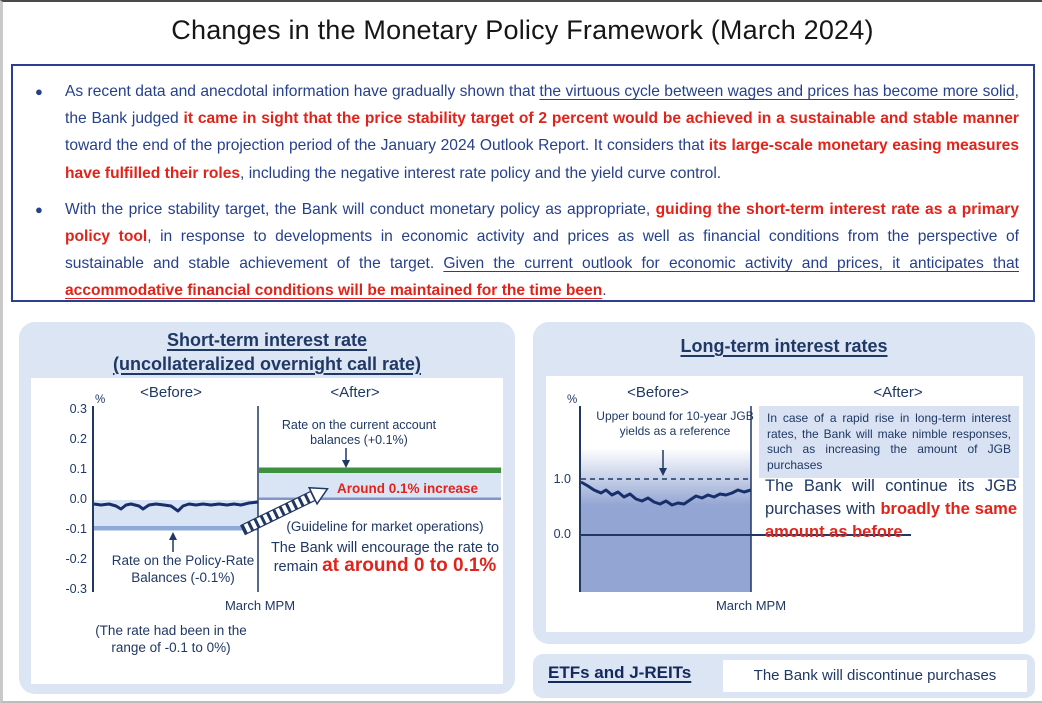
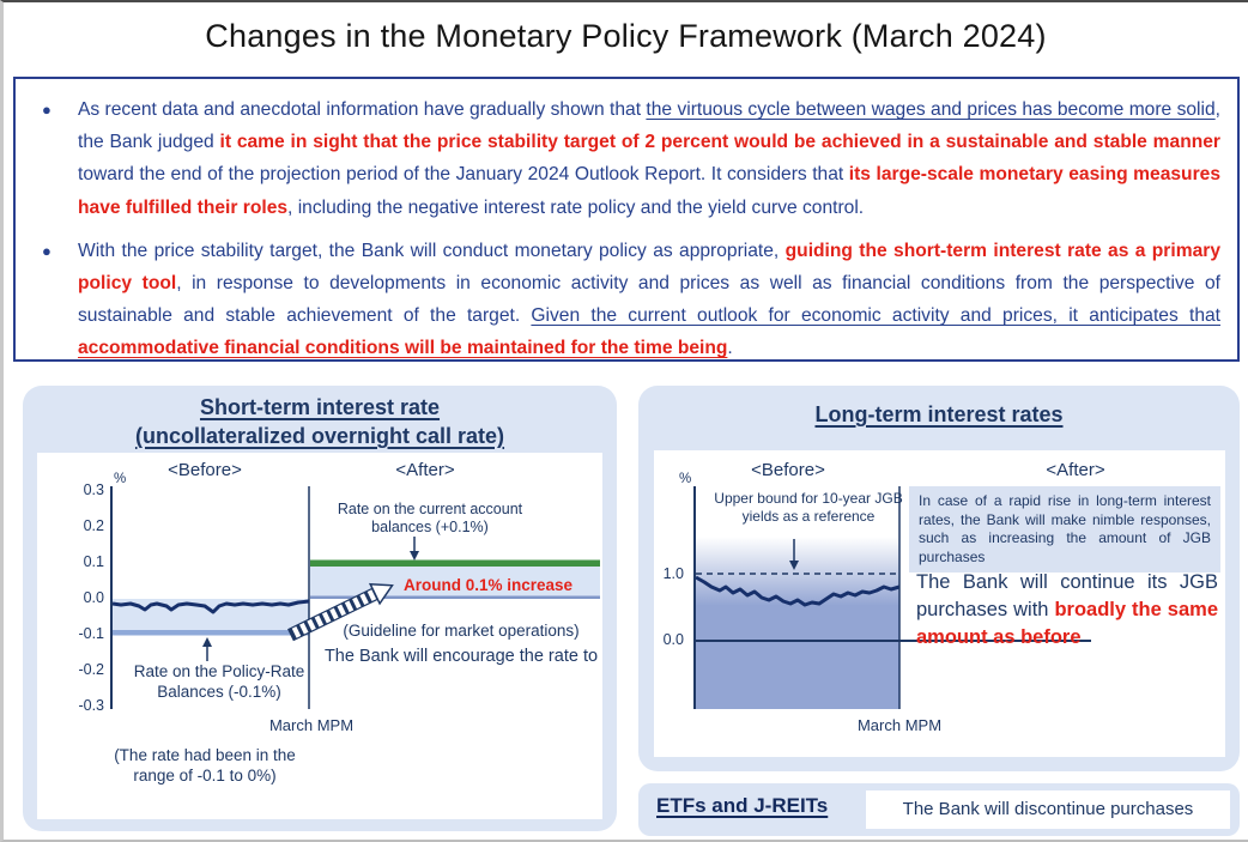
  Changes in the Monetary Policy Framework (March 2024)
  ●
  As recent data and anecdotal information have gradually shown that the virtuous cycle between wages and prices has become more solid, the Bank judged it came in sight that the price stability target of 2 percent would be achieved in a sustainable and stable manner toward the end of the projection period of the January 2024 Outlook Report. It considers that its large-scale monetary easing measures have fulfilled their roles, including the negative interest rate policy and the yield curve control.
  ●
- With the price stability target, the Bank will conduct monetary policy as appropriate, guiding the short-term interest rate as a primary policy tool, in response to developments in economic activity and prices as well as financial conditions from the perspective of sustainable and stable achievement of the target. Given the current outlook for economic activity and prices, it anticipates that accommodative financial conditions will be maintained for the time been.
+ With the price stability target, the Bank will conduct monetary policy as appropriate, guiding the short-term interest rate as a primary policy tool, in response to developments in economic activity and prices as well as financial conditions from the perspective of sustainable and stable achievement of the target. Given the current outlook for economic activity and prices, it anticipates that accommodative financial conditions will be maintained for the time being.
  Short-term interest rate
  (uncollateralized overnight call rate)
  <Before>
  <After>
  %
  0.3
  0.2
  0.1
  0.0
  -0.1
  -0.2
  -0.3
  Rate on the current account balances (+0.1%)
  Around 0.1% increase
  (Guideline for market operations)
  The Bank will encourage the rate to
- remain at around 0 to 0.1%
  Rate on the Policy-Rate Balances (-0.1%)
  March MPM
  (The rate had been in the range of -0.1 to 0%)
  Long-term interest rates
  <Before>
  <After>
  %
  1.0
  0.0
  Upper bound for 10-year JGB yields as a reference
  In case of a rapid rise in long-term interest rates, the Bank will make nimble responses, such as increasing the amount of JGB purchases
  The Bank will continue its JGB purchases with broadly the same amount as before
  March MPM
  ETFs and J-REITs
  The Bank will discontinue purchases
